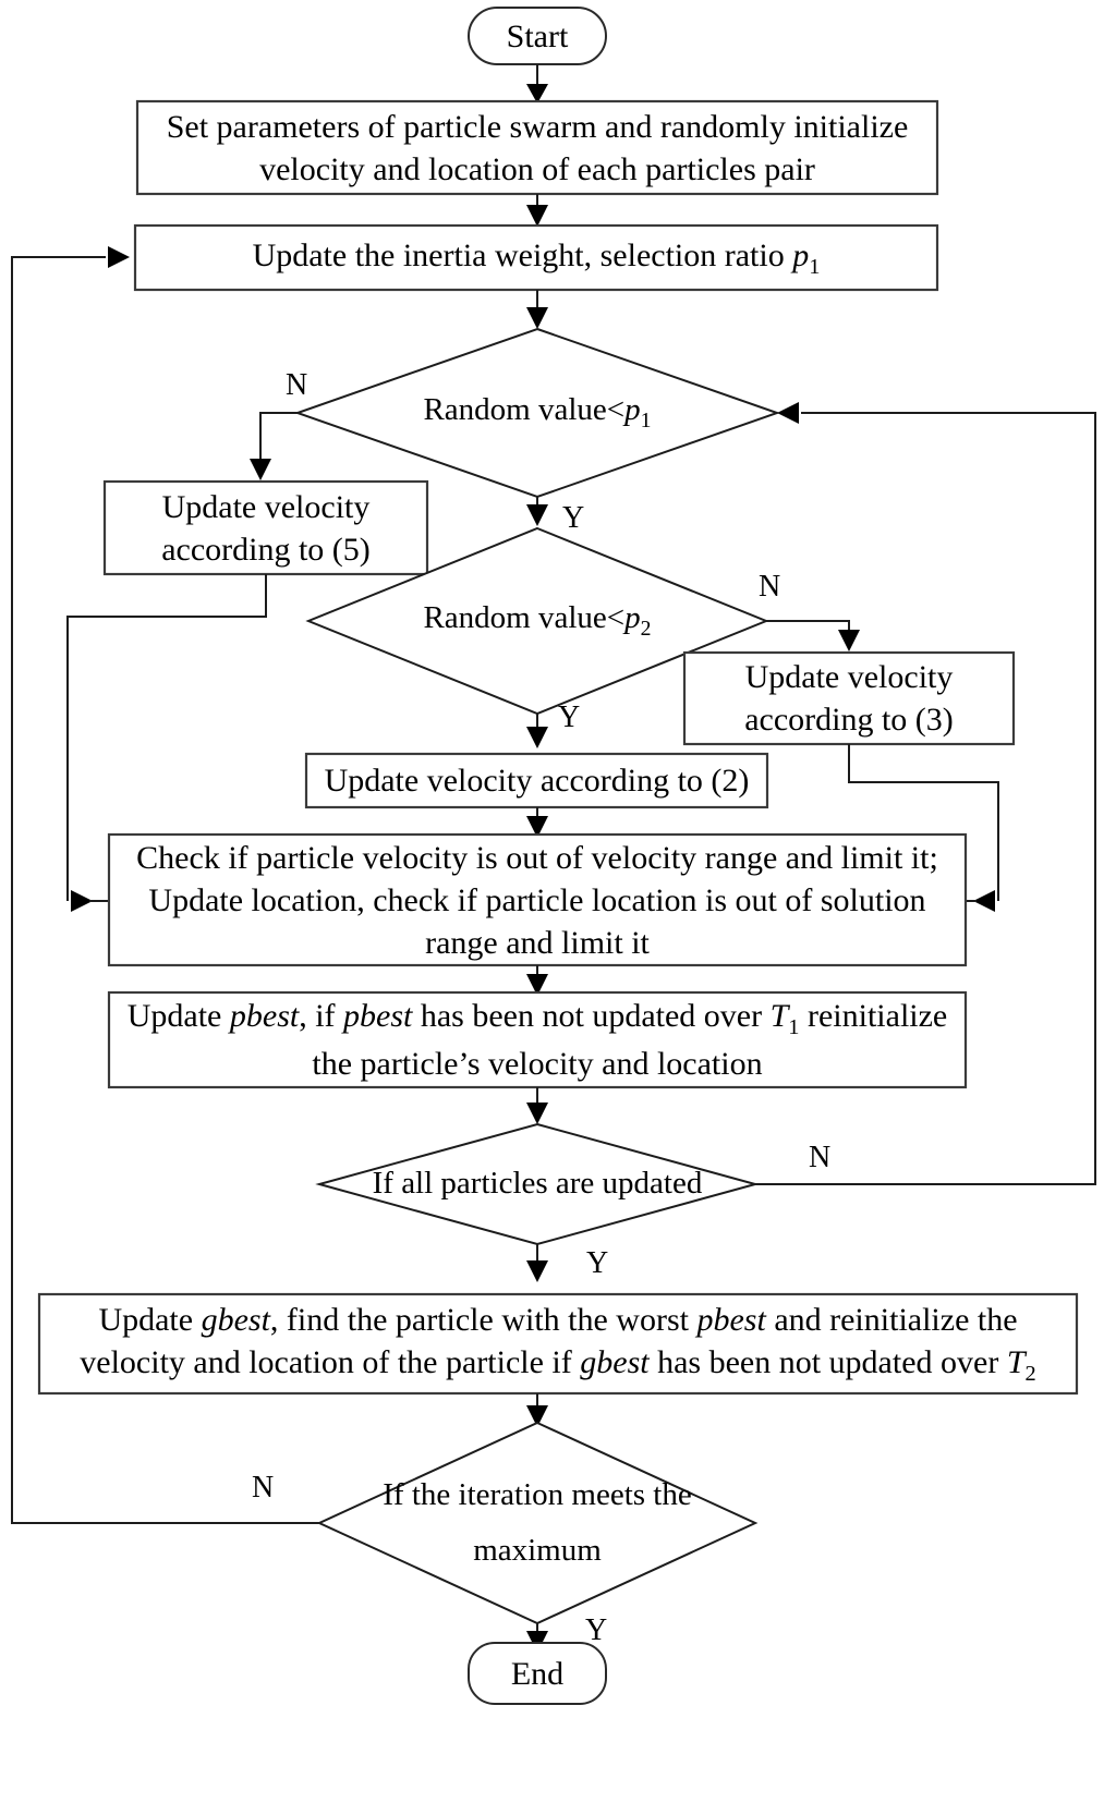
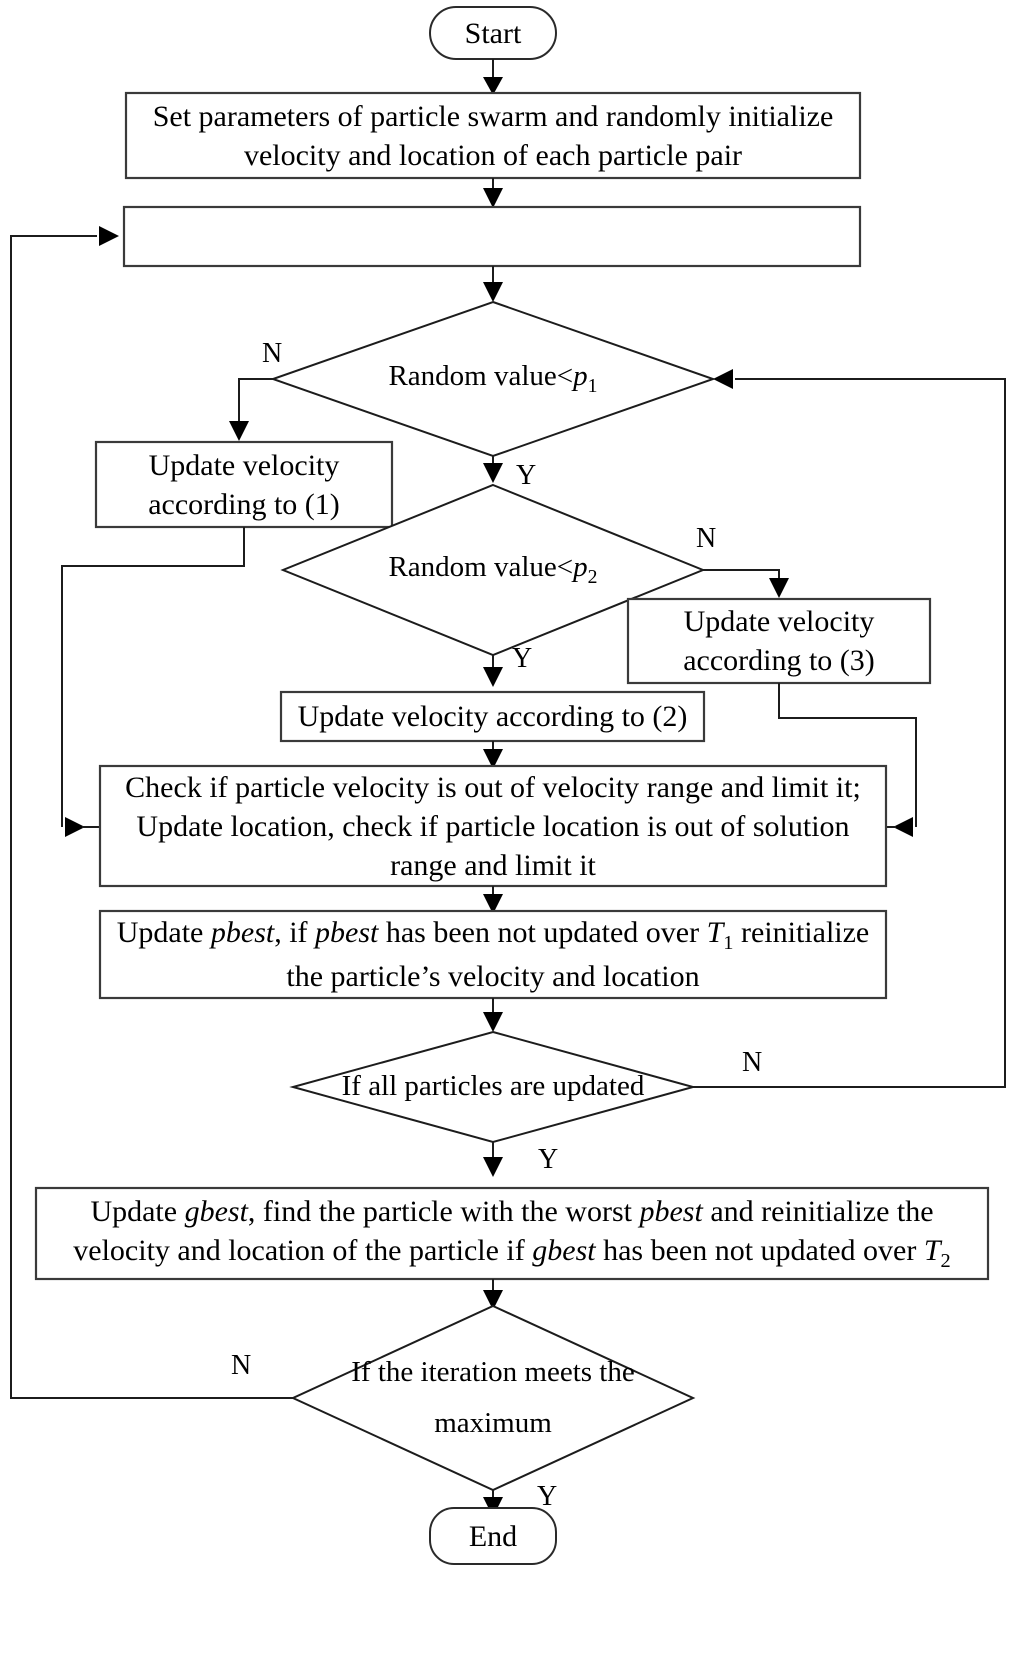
  Start
- Set parameters of particle swarm and randomly initialize velocity and location of each particles pair
+ Set parameters of particle swarm and randomly initialize velocity and location of each particle pair
- Update the inertia weight, selection ratio p1
  Random value<p1
- Update velocity according to (5)
+ Update velocity according to (1)
  Random value<p2
  Update velocity according to (3)
  Update velocity according to (2)
  Check if particle velocity is out of velocity range and limit it; Update location, check if particle location is out of solution range and limit it
  Update pbest, if pbest has been not updated over T1 reinitialize the particle’s velocity and location
  If all particles are updated
  Update gbest, find the particle with the worst pbest and reinitialize the velocity and location of the particle if gbest has been not updated over T2
  If the iteration meets the maximum
  End
  N
  Y
  N
  Y
  N
  Y
  N
  Y
